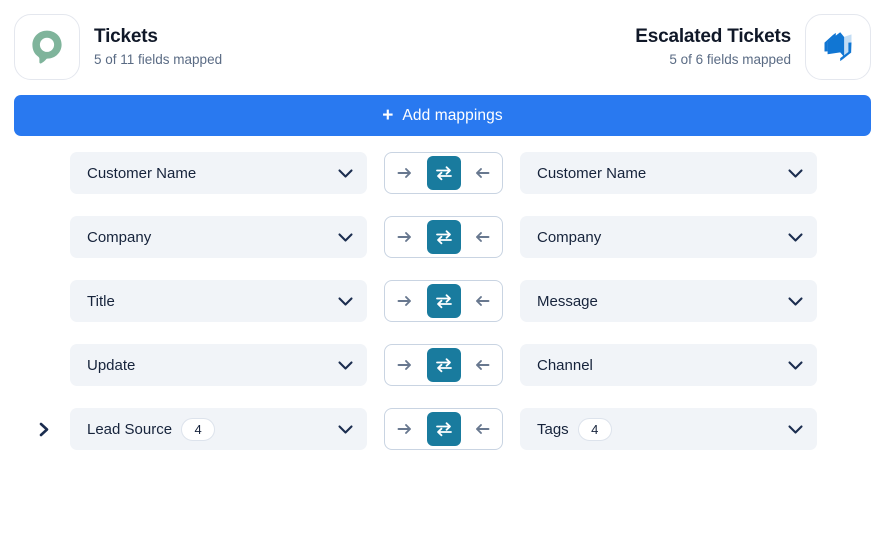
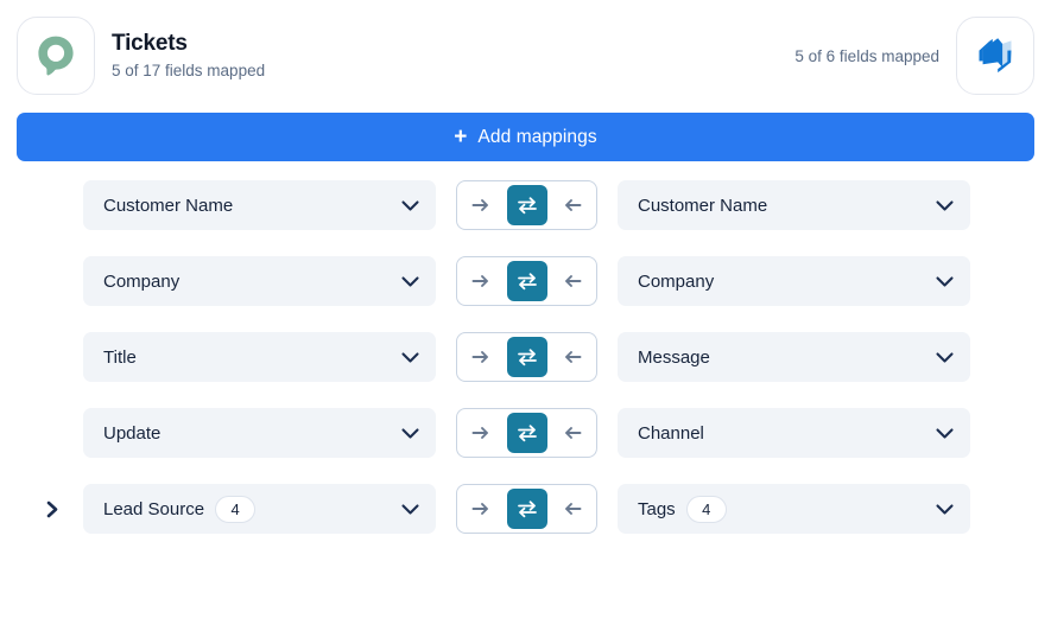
  Tickets
- 5 of 11 fields mapped
+ 5 of 17 fields mapped
- Escalated Tickets
  5 of 6 fields mapped
  +
  Add mappings
  Customer Name
  Customer Name
  Company
  Company
  Title
  Message
  Update
  Channel
  Lead Source
  4
  Tags
  4
